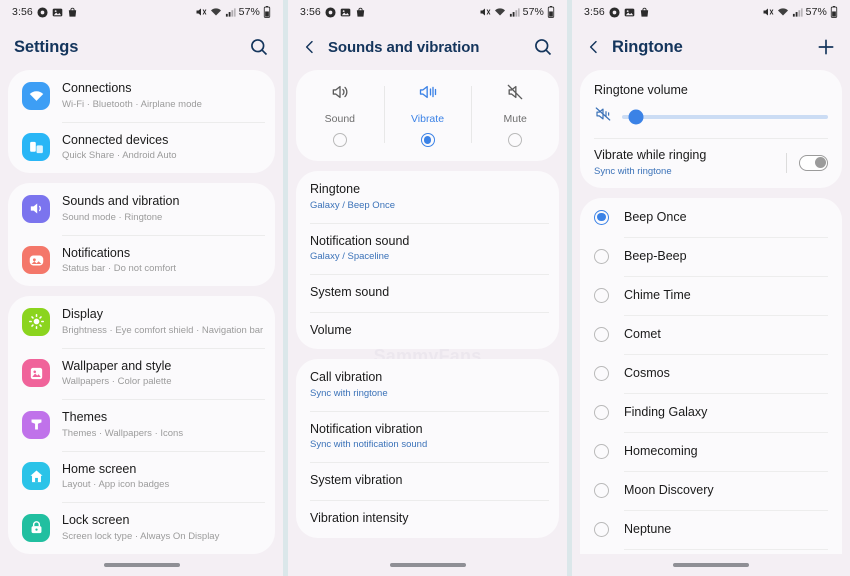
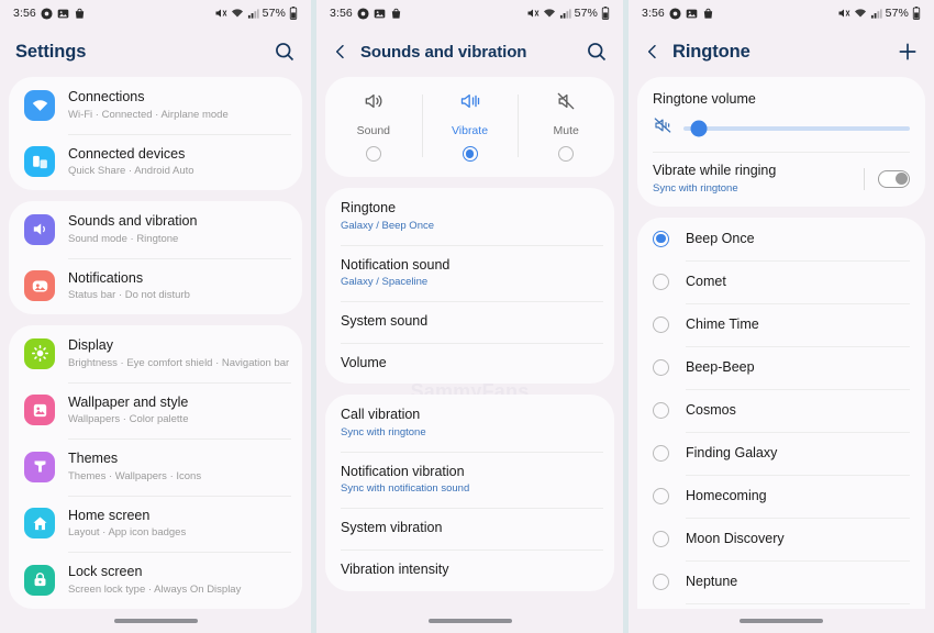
  3:56
  57%
  Settings
  Connections
- Wi-Fi · Bluetooth · Airplane mode
+ Wi-Fi · Connected · Airplane mode
  Connected devices
  Quick Share · Android Auto
  Sounds and vibration
  Sound mode · Ringtone
  Notifications
- Status bar · Do not comfort
+ Status bar · Do not disturb
  Display
  Brightness · Eye comfort shield · Navigation bar
  Wallpaper and style
  Wallpapers · Color palette
  Themes
  Themes · Wallpapers · Icons
  Home screen
  Layout · App icon badges
  Lock screen
  Screen lock type · Always On Display
  3:56
  57%
  Sounds and vibration
  Sound
  Vibrate
  Mute
  Ringtone
  Galaxy / Beep Once
  Notification sound
  Galaxy / Spaceline
  System sound
  Volume
  Call vibration
  Sync with ringtone
  Notification vibration
  Sync with notification sound
  System vibration
  Vibration intensity
  3:56
  57%
  Ringtone
  Ringtone volume
  Vibrate while ringing
  Sync with ringtone
  Beep Once
- Beep-Beep
+ Comet
  Chime Time
- Comet
+ Beep-Beep
  Cosmos
  Finding Galaxy
  Homecoming
  Moon Discovery
  Neptune
